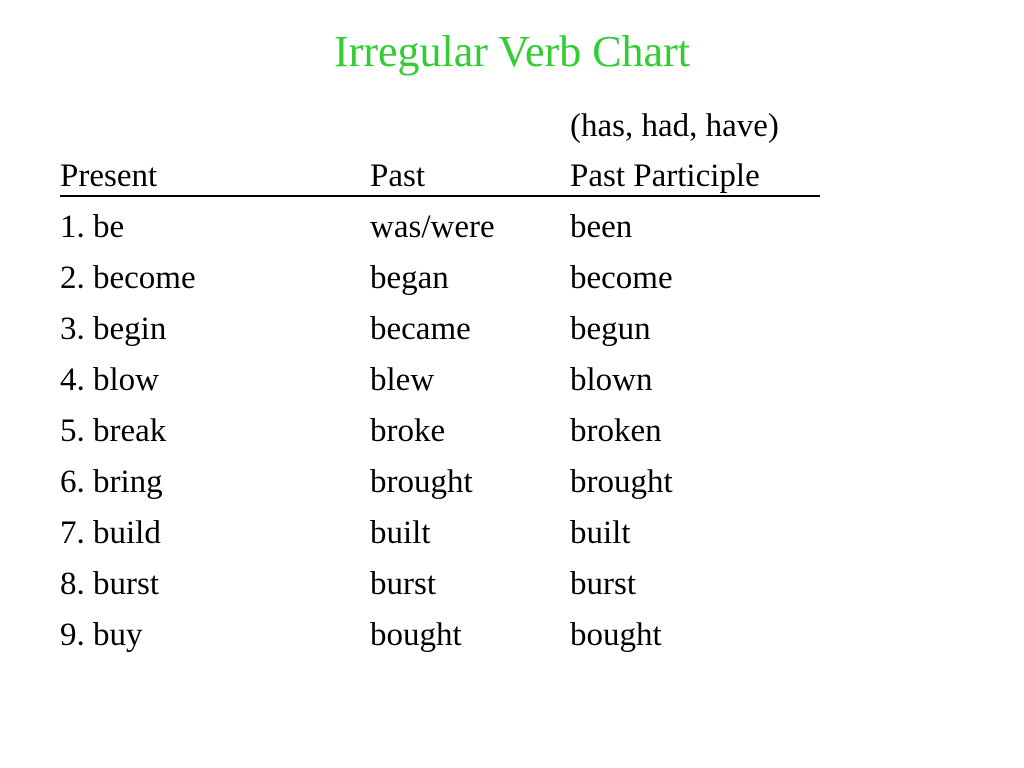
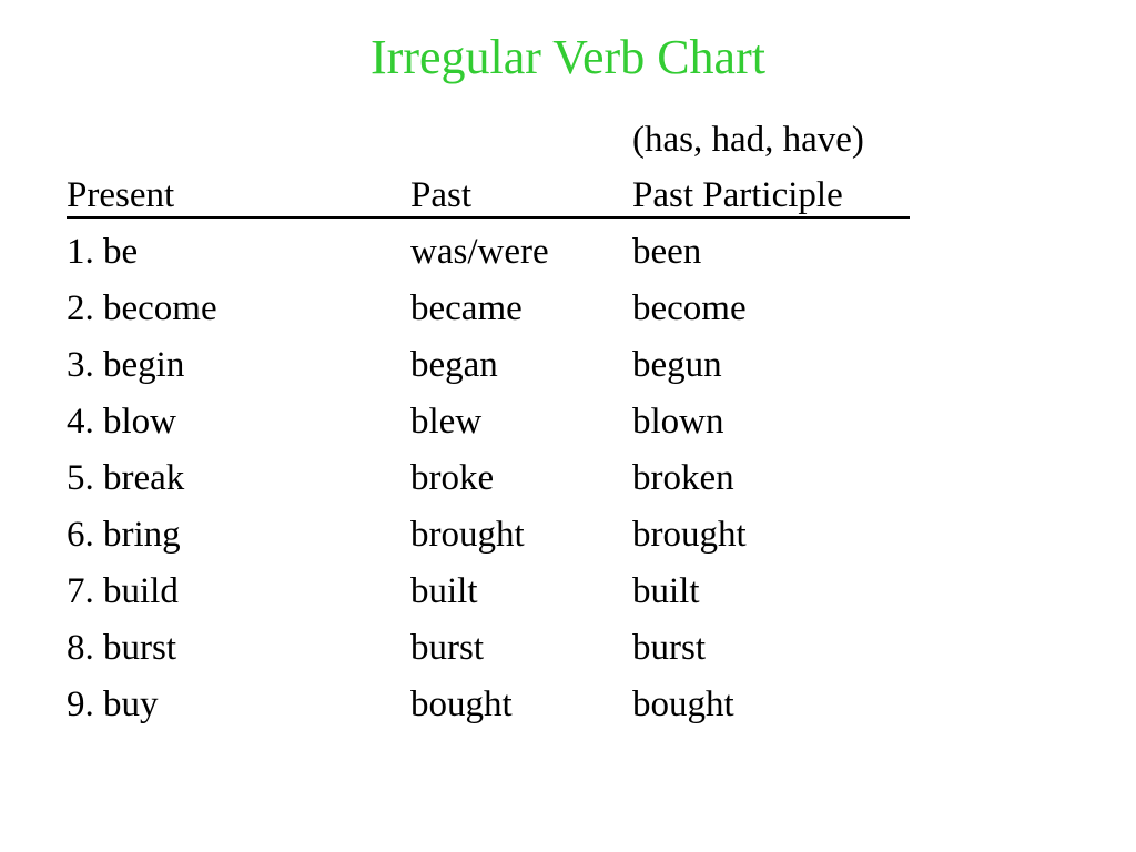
  Irregular Verb Chart
  (has, had, have)
  Present
  Past
  Past Participle
  1. be
  was/were
  been
  2. become
- began
+ became
  become
  3. begin
- became
+ began
  begun
  4. blow
  blew
  blown
  5. break
  broke
  broken
  6. bring
  brought
  brought
  7. build
  built
  built
  8. burst
  burst
  burst
  9. buy
  bought
  bought
